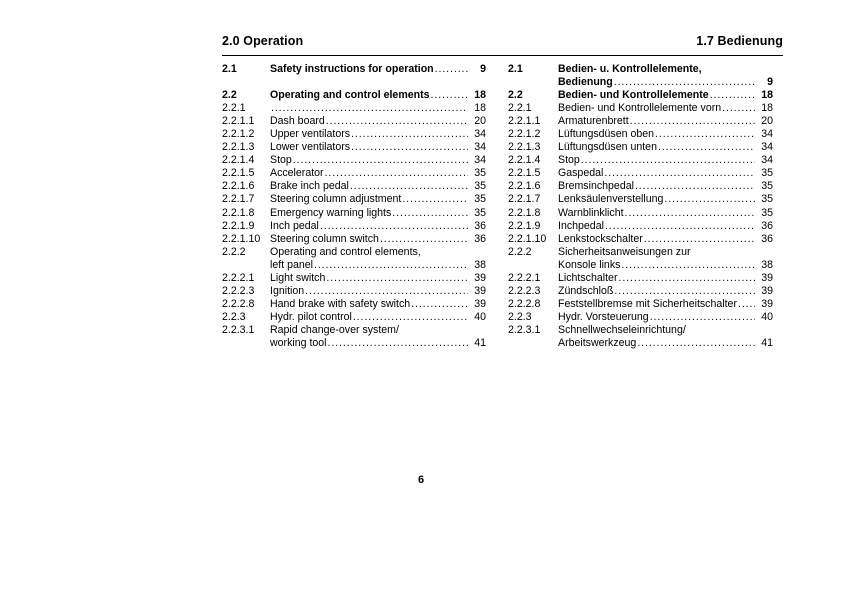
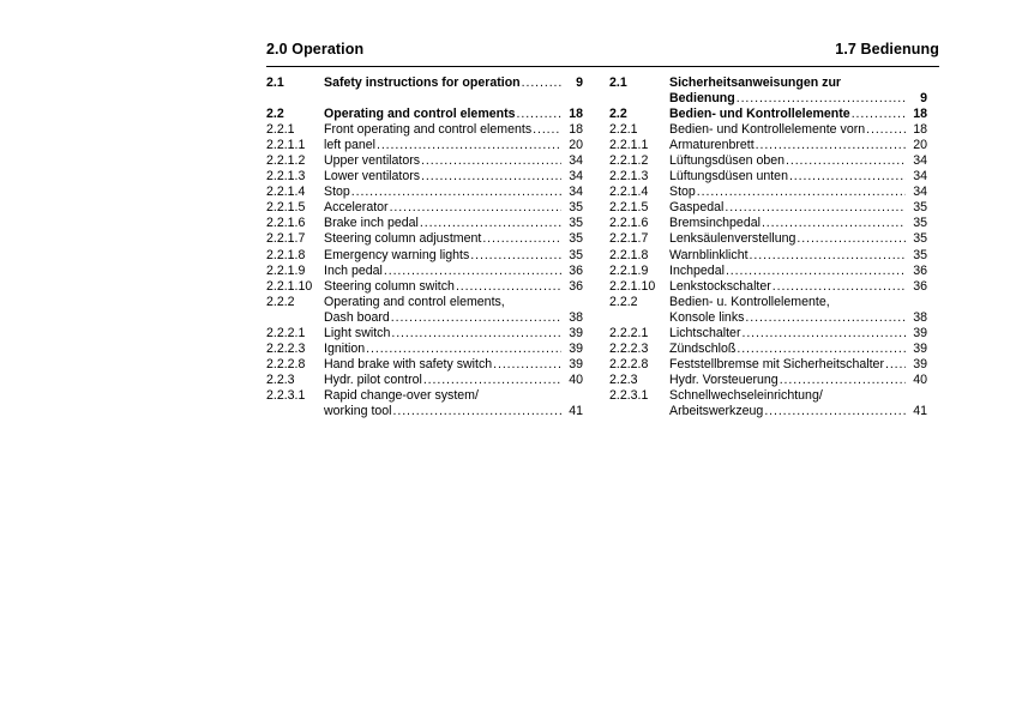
  2.0 Operation
  1.7 Bedienung
  2.1
  Safety instructions for operation
  9
  2.2
  Operating and control elements
  18
  2.2.1
+ Front operating and control elements
  18
  2.2.1.1
- Dash board
+ left panel
  20
  2.2.1.2
  Upper ventilators
  34
  2.2.1.3
  Lower ventilators
  34
  2.2.1.4
  Stop
  34
  2.2.1.5
  Accelerator
  35
  2.2.1.6
  Brake inch pedal
  35
  2.2.1.7
  Steering column adjustment
  35
  2.2.1.8
  Emergency warning lights
  35
  2.2.1.9
  Inch pedal
  36
  2.2.1.10
  Steering column switch
  36
  2.2.2
  Operating and control elements,
- left panel
+ Dash board
  38
  2.2.2.1
  Light switch
  39
  2.2.2.3
  Ignition
  39
  2.2.2.8
  Hand brake with safety switch
  39
  2.2.3
  Hydr. pilot control
  40
  2.2.3.1
  Rapid change-over system/
  working tool
  41
  2.1
- Bedien- u. Kontrollelemente,
+ Sicherheitsanweisungen zur
  Bedienung
  9
  2.2
  Bedien- und Kontrollelemente
  18
  2.2.1
  Bedien- und Kontrollelemente vorn
  18
  2.2.1.1
  Armaturenbrett
  20
  2.2.1.2
  Lüftungsdüsen oben
  34
  2.2.1.3
  Lüftungsdüsen unten
  34
  2.2.1.4
  Stop
  34
  2.2.1.5
  Gaspedal
  35
  2.2.1.6
  Bremsinchpedal
  35
  2.2.1.7
  Lenksäulenverstellung
  35
  2.2.1.8
  Warnblinklicht
  35
  2.2.1.9
  Inchpedal
  36
  2.2.1.10
  Lenkstockschalter
  36
  2.2.2
- Sicherheitsanweisungen zur
+ Bedien- u. Kontrollelemente,
  Konsole links
  38
  2.2.2.1
  Lichtschalter
  39
  2.2.2.3
  Zündschloß
  39
  2.2.2.8
  Feststellbremse mit Sicherheitschalter
  39
  2.2.3
  Hydr. Vorsteuerung
  40
  2.2.3.1
  Schnellwechseleinrichtung/
  Arbeitswerkzeug
  41
- 6
